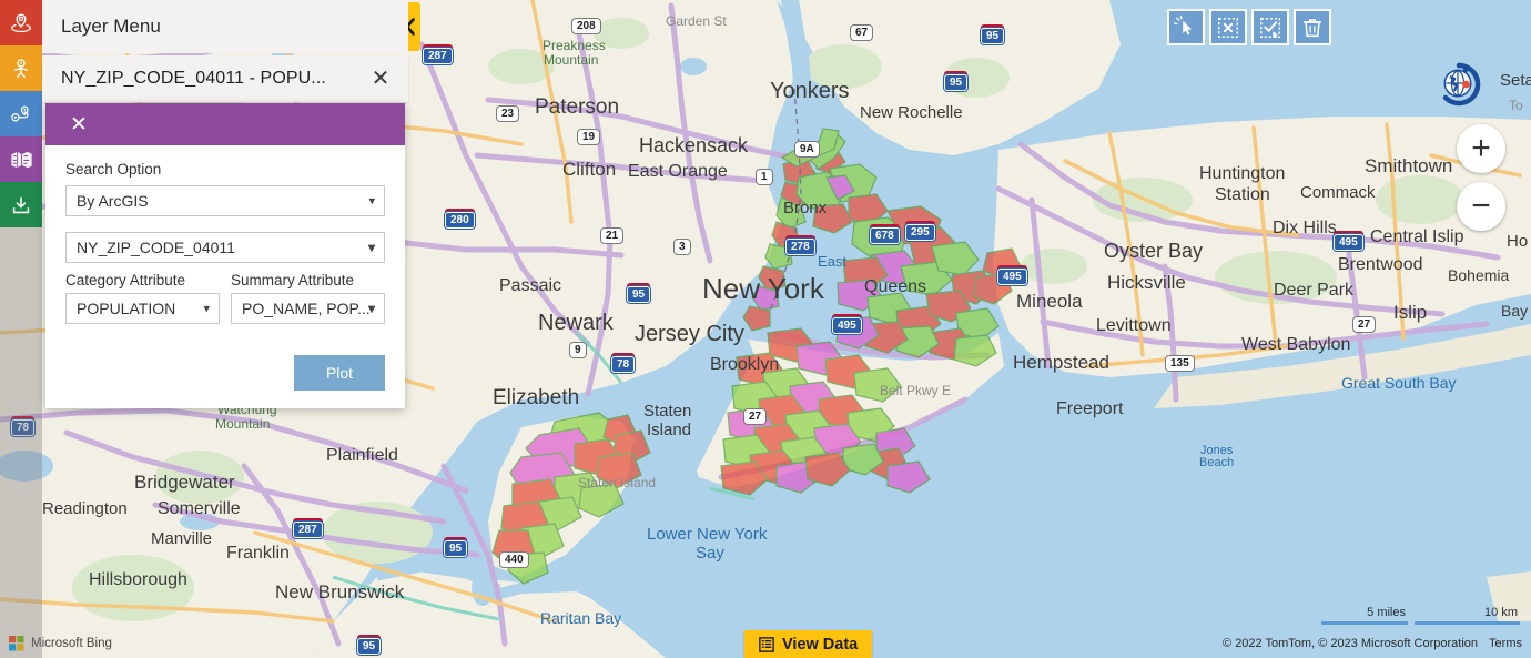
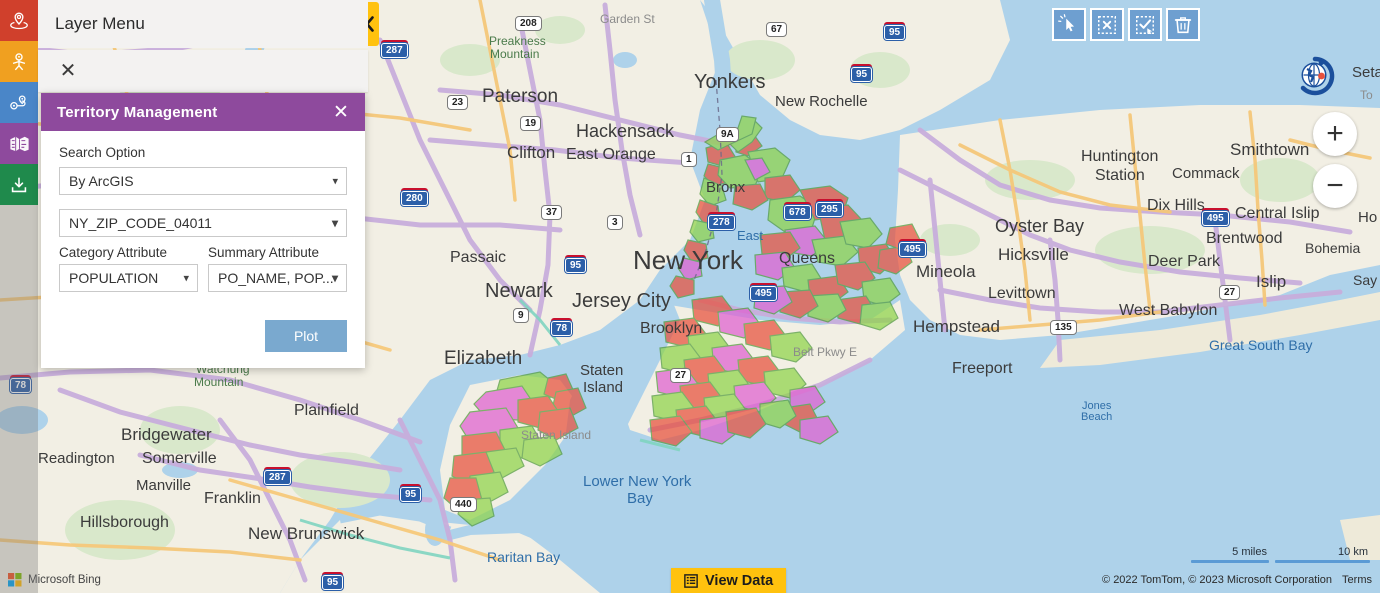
  Preakness
  Mountain
  Yonkers
  New Rochelle
  Paterson
  Hackensack
  Clifton
  East Orange
  Bronx
  Passaic
  New York
  East
  Queens
  Newark
  Jersey City
  Brooklyn
  Elizabeth
  Staten
  Island
  Staten Island
  Belt Pkwy E
  Lower New York
- Say
+ Bay
  Raritan Bay
  Watchung
  Mountain
  Plainfield
  Bridgewater
  Readington
  Somerville
  Manville
  Franklin
  Hillsborough
  New Brunswick
  Huntington
  Station
  Commack
  Smithtown
  Dix Hills
  Central Islip
  Oyster Bay
  Hicksville
  Brentwood
  Bohemia
  Ho
  Deer Park
  Mineola
  Islip
- Bay
+ Say
  Levittown
  Hempstead
  West Babylon
  Freeport
  Great South Bay
  Jones
  Beach
  Garden St
  Seta
  To
  208
  287
  67
  95
  95
  23
  19
  9A
  1
  280
- 21
+ 37
  3
  678
  295
  278
  495
  495
  95
  9
  78
  27
  27
  135
  495
  78
  287
  95
  440
  95
  Layer Menu
- NY_ZIP_CODE_04011 - POPU...
  ✕
+ Territory Management
  ✕
  Search Option
  By ArcGIS
  ▾
  NY_ZIP_CODE_04011
  ▾
  Category Attribute
  POPULATION
  ▾
  Summary Attribute
  PO_NAME, POP...
  ▾
  Plot
  +
  −
  View Data
  Microsoft Bing
  5 miles
  10 km
  © 2022 TomTom, © 2023 Microsoft Corporation
  Terms
